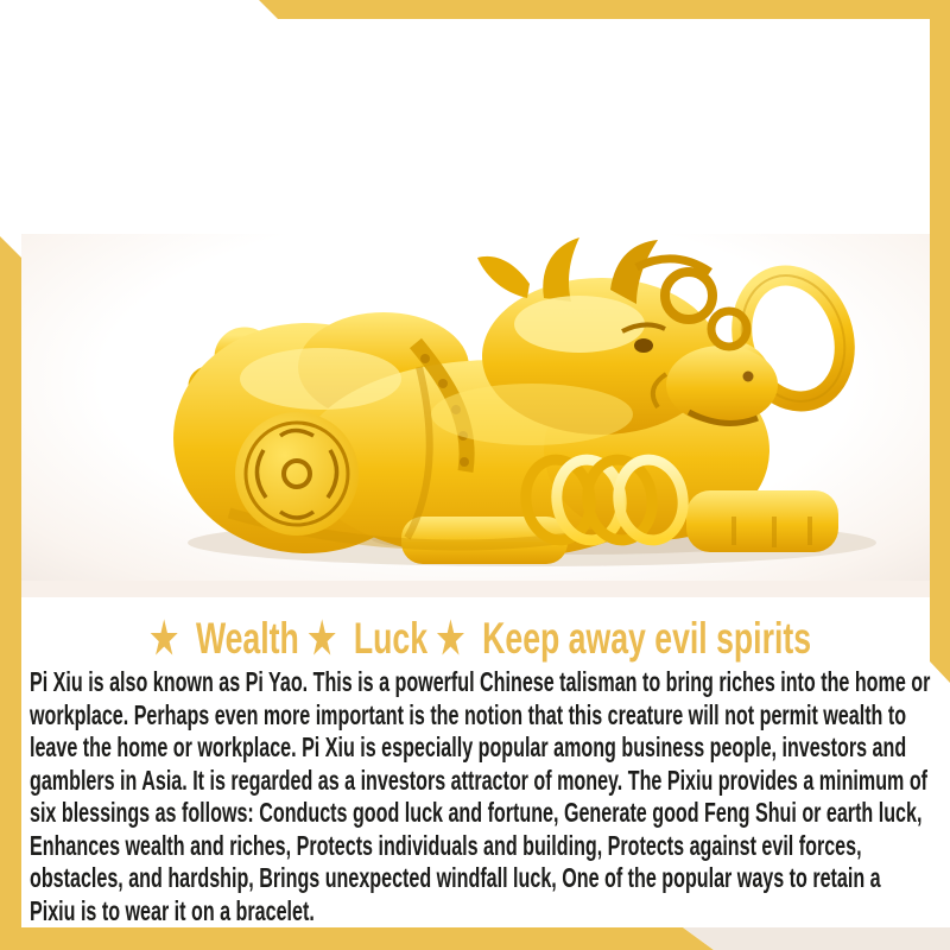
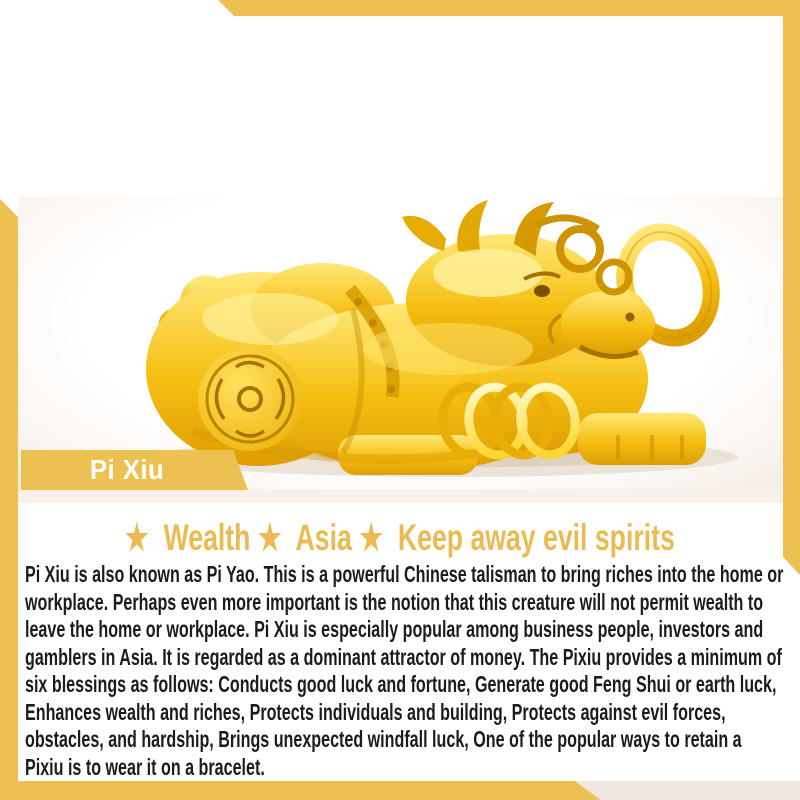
+ Pi Xiu
- ★ Wealth ★ Luck ★ Keep away evil spirits
+ ★ Wealth ★ Asia ★ Keep away evil spirits
- Pi Xiu is also known as Pi Yao. This is a powerful Chinese talisman to bring riches into the home or workplace. Perhaps even more important is the notion that this creature will not permit wealth to leave the home or workplace. Pi Xiu is especially popular among business people, investors and gamblers in Asia. It is regarded as a investors attractor of money. The Pixiu provides a minimum of six blessings as follows: Conducts good luck and fortune, Generate good Feng Shui or earth luck, Enhances wealth and riches, Protects individuals and building, Protects against evil forces, obstacles, and hardship, Brings unexpected windfall luck, One of the popular ways to retain a Pixiu is to wear it on a bracelet.
+ Pi Xiu is also known as Pi Yao. This is a powerful Chinese talisman to bring riches into the home or workplace. Perhaps even more important is the notion that this creature will not permit wealth to leave the home or workplace. Pi Xiu is especially popular among business people, investors and gamblers in Asia. It is regarded as a dominant attractor of money. The Pixiu provides a minimum of six blessings as follows: Conducts good luck and fortune, Generate good Feng Shui or earth luck, Enhances wealth and riches, Protects individuals and building, Protects against evil forces, obstacles, and hardship, Brings unexpected windfall luck, One of the popular ways to retain a Pixiu is to wear it on a bracelet.
